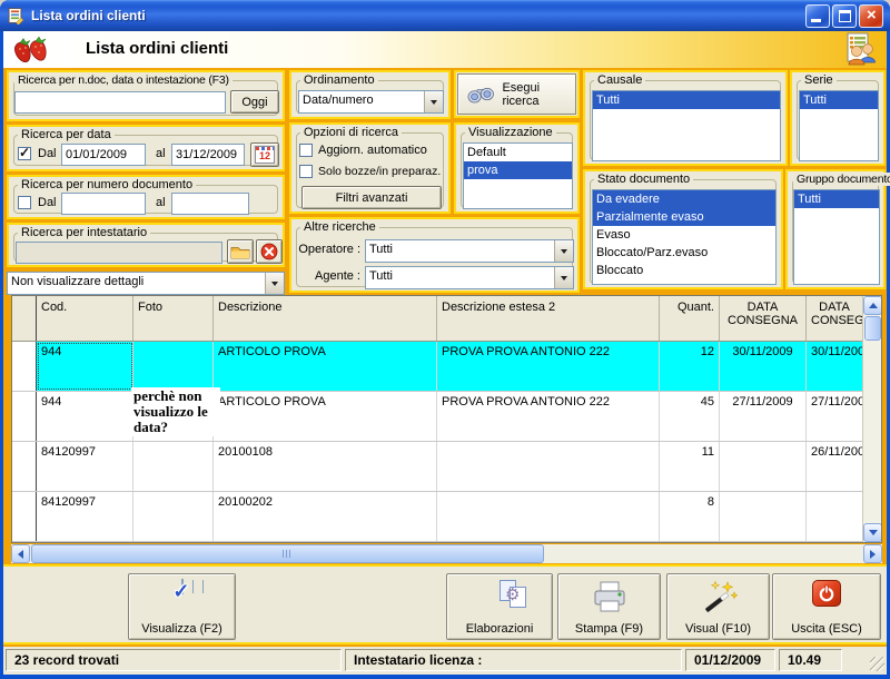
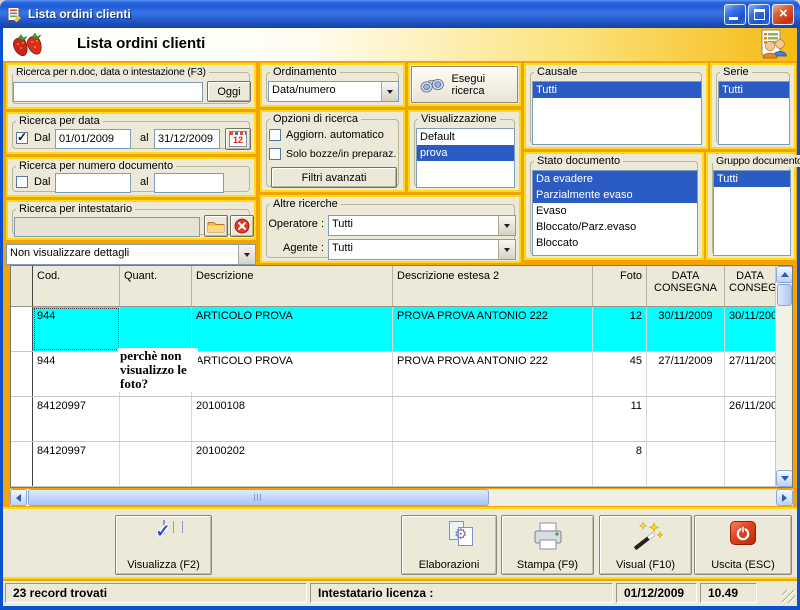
  Lista ordini clienti
  ×
  Lista ordini clienti
  Ricerca per n.doc, data o intestazione (F3)
  Oggi
  Ricerca per data
  Dal
  01/01/2009
  al
  31/12/2009
  12
  Ricerca per numero documento
  Dal
  al
  Ricerca per intestatario
  Non visualizzare dettagli
  Ordinamento
  Data/numero
  Opzioni di ricerca
  Aggiorn. automatico
  Solo bozze/in preparaz.
  Filtri avanzati
  Esegui ricerca
  Visualizzazione
  Default
  prova
  Altre ricerche
  Operatore :
  Tutti
  Agente :
  Tutti
  Causale
  Tutti
  Serie
  Tutti
  Stato documento
  Da evadere
  Parzialmente evaso
  Evaso
  Bloccato/Parz.evaso
  Bloccato
  Gruppo document
  Tutti
  Cod.
- Foto
+ Quant.
  Descrizione
  Descrizione estesa 2
- Quant.
+ Foto
  DATA CONSEGNA
  DATA CONSEG
  944
  ARTICOLO PROVA
  PROVA PROVA ANTONIO 222
  12
  30/11/2009
  30/11/20
  944
  ARTICOLO PROVA
  PROVA PROVA ANTONIO 222
  45
  27/11/2009
  27/11/20
  84120997
  20100108
  11
  26/11/20
  84120997
  20100202
  8
- perchè non visualizzo le data?
+ perchè non visualizzo le foto?
  ✓
  Visualizza (F2)
  ⚙
  Elaborazioni
  Stampa (F9)
  Visual (F10)
  Uscita (ESC)
  23 record trovati
  Intestatario licenza :
  01/12/2009
  10.49
